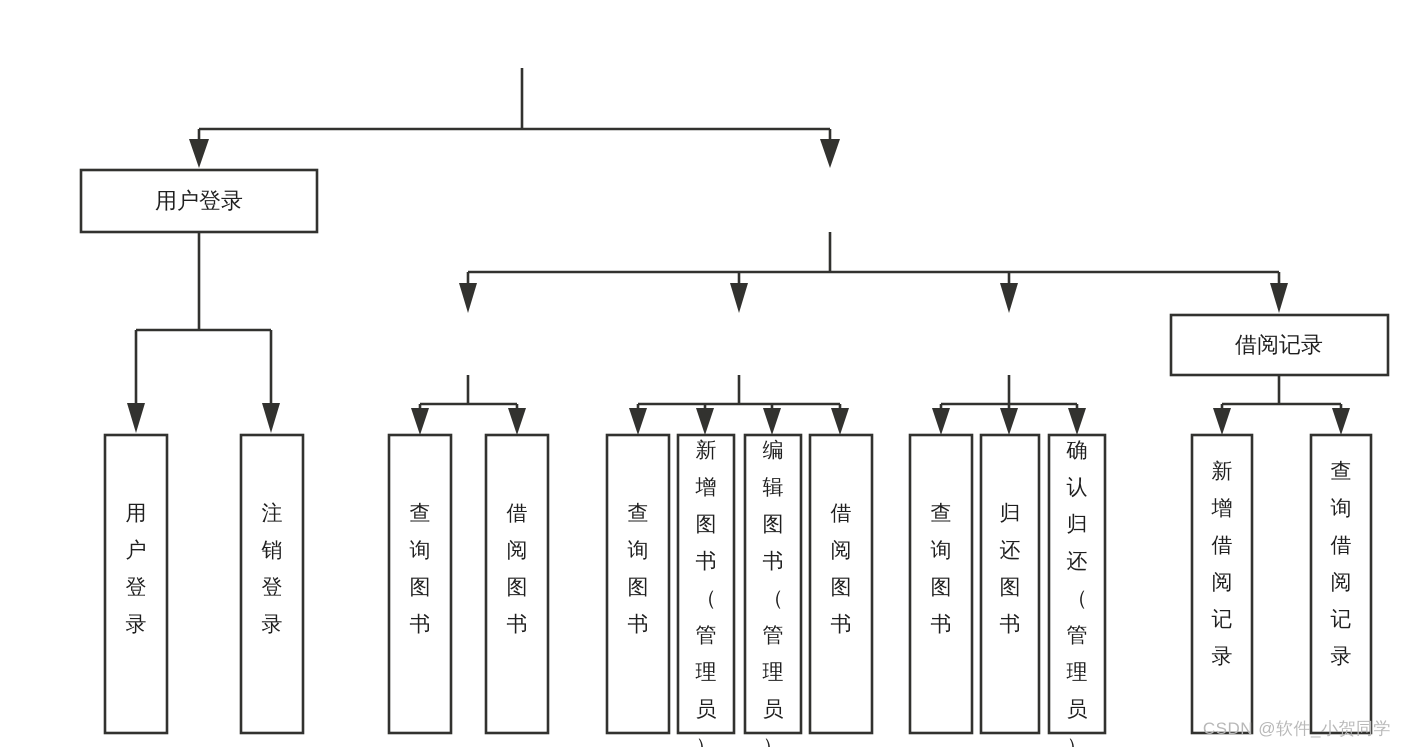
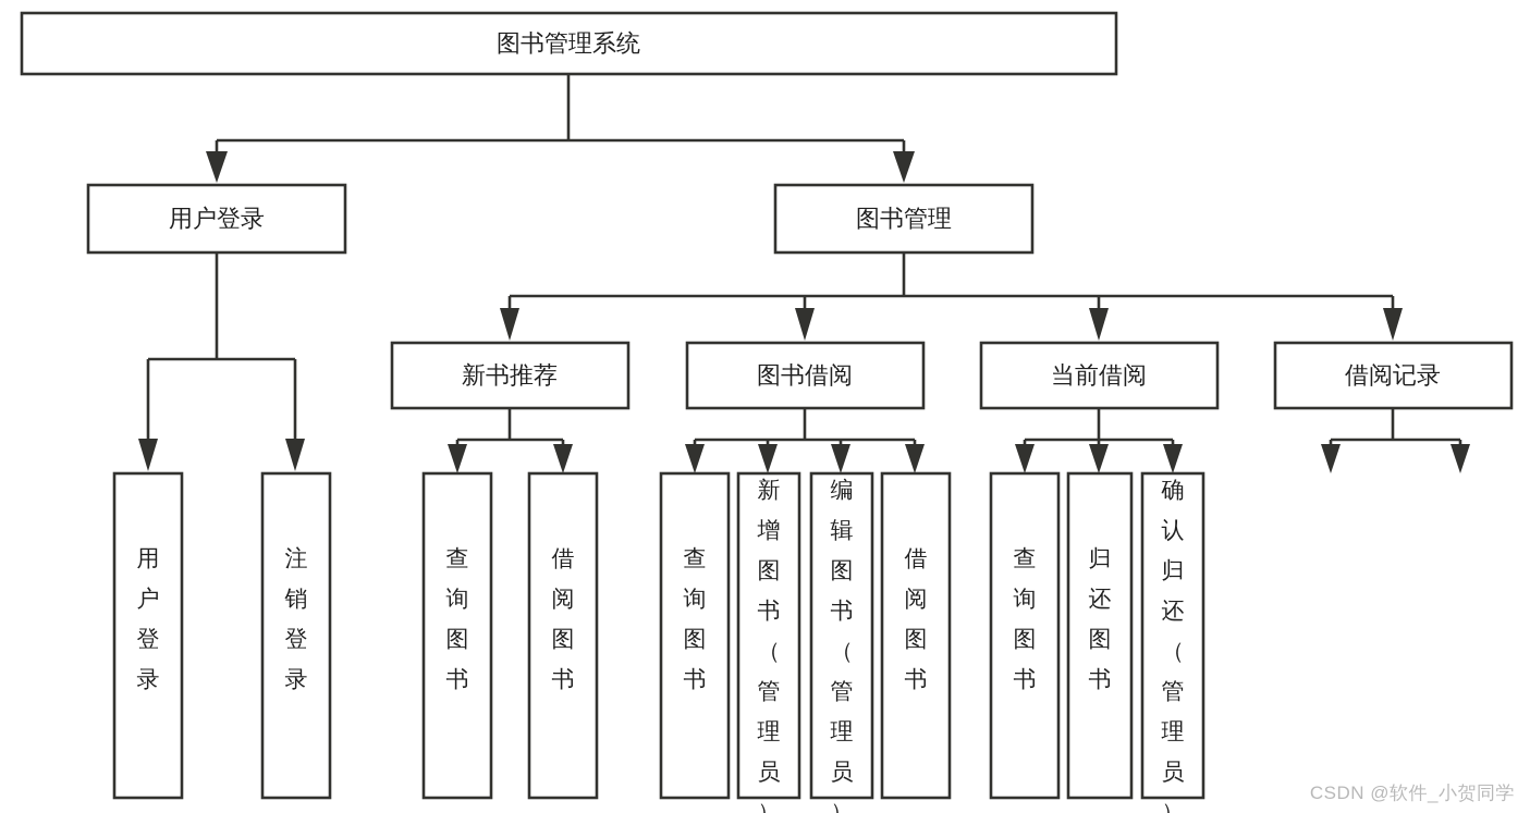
+ 图书管理系统
  用户登录
+ 图书管理
+ 新书推荐
+ 图书借阅
+ 当前借阅
  借阅记录
  用户登录
  注销登录
  查询图书
  借阅图书
  查询图书
  新增图书（管理员
  编辑图书（管理员
  借阅图书
  查询图书
  归还图书
  确认归还（管理员
- 新增借阅记录
- 查询借阅记录
  CSDN @软件_小贺同学
